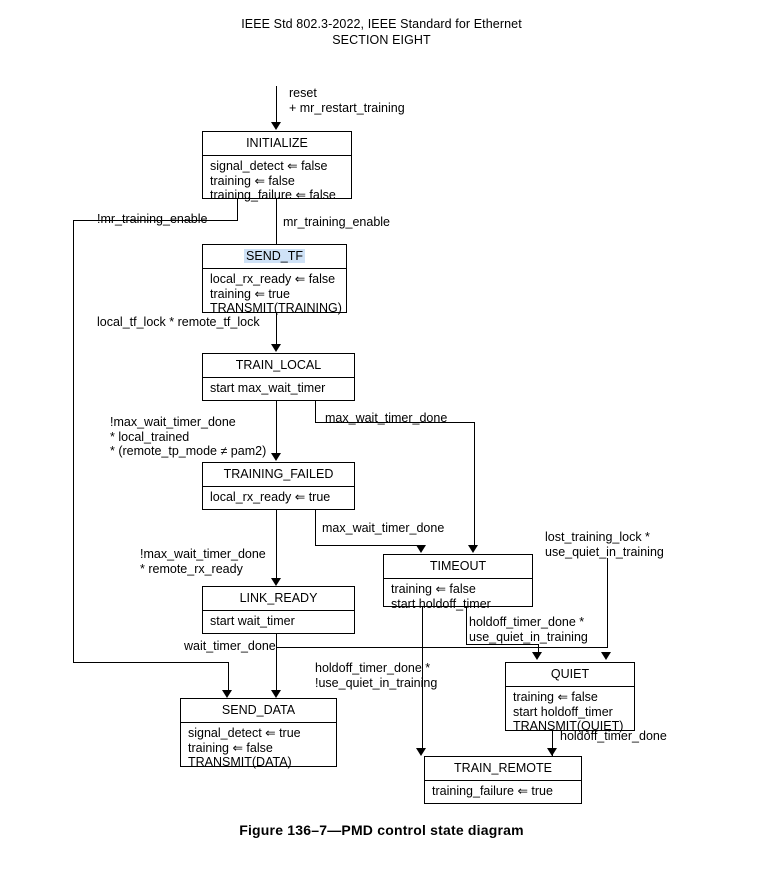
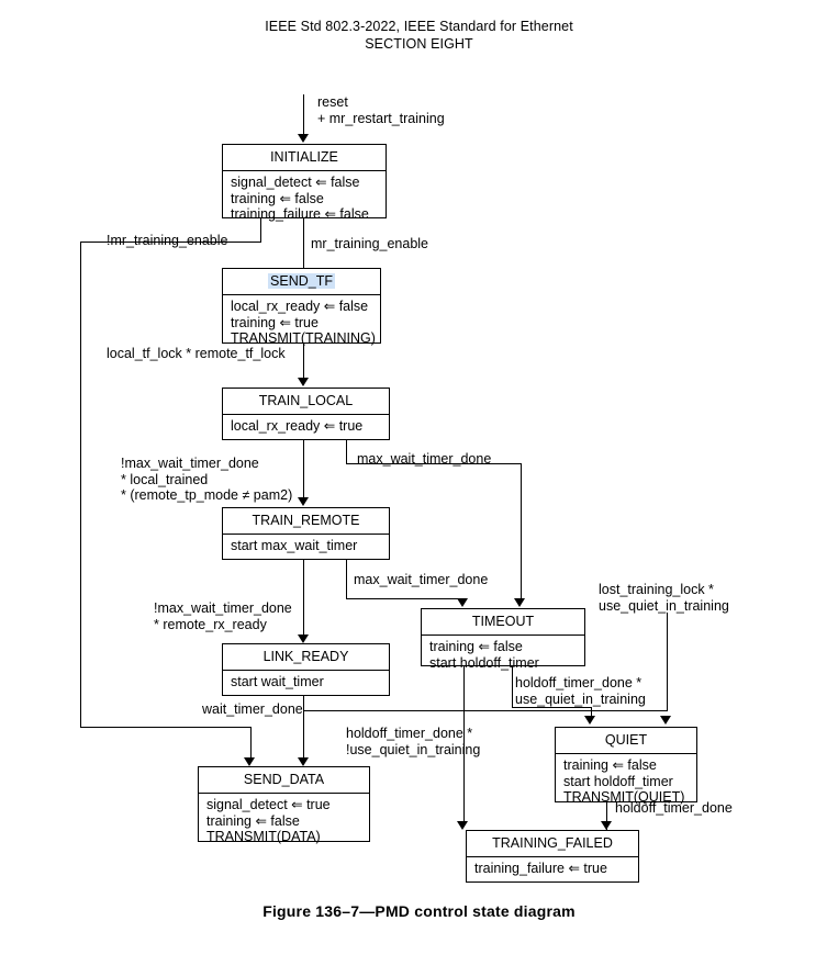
  IEEE Std 802.3-2022, IEEE Standard for Ethernet
  SECTION EIGHT
  reset
  + mr_restart_training
  INITIALIZE
  signal_detect ⇐ false
  training ⇐ false
  training_failure ⇐ false
  mr_training_enable
  !mr_training_enable
  SEND_TF
  local_rx_ready ⇐ false
  training ⇐ true
  TRANSMIT(TRAINING)
  local_tf_lock * remote_tf_lock
  TRAIN_LOCAL
- start max_wait_timer
+ local_rx_ready ⇐ true
  !max_wait_timer_done
  * local_trained
  * (remote_tp_mode ≠ pam2)
  max_wait_timer_done
- TRAINING_FAILED
+ TRAIN_REMOTE
- local_rx_ready ⇐ true
+ start max_wait_timer
  !max_wait_timer_done
  * remote_rx_ready
  max_wait_timer_done
  TIMEOUT
  training ⇐ false
  start holdoff_timer
  LINK_READY
  start wait_timer
  wait_timer_done
  lost_training_lock *
  use_quiet_in_training
  holdoff_timer_done *
  !use_quiet_in_training
  holdoff_timer_done *
  use_quiet_in_training
  QUIET
  training ⇐ false
  start holdoff_timer
  TRANSMIT(QUIET)
  holdoff_timer_done
  SEND_DATA
  signal_detect ⇐ true
  training ⇐ false
  TRANSMIT(DATA)
- TRAIN_REMOTE
+ TRAINING_FAILED
  training_failure ⇐ true
  Figure 136–7—PMD control state diagram
